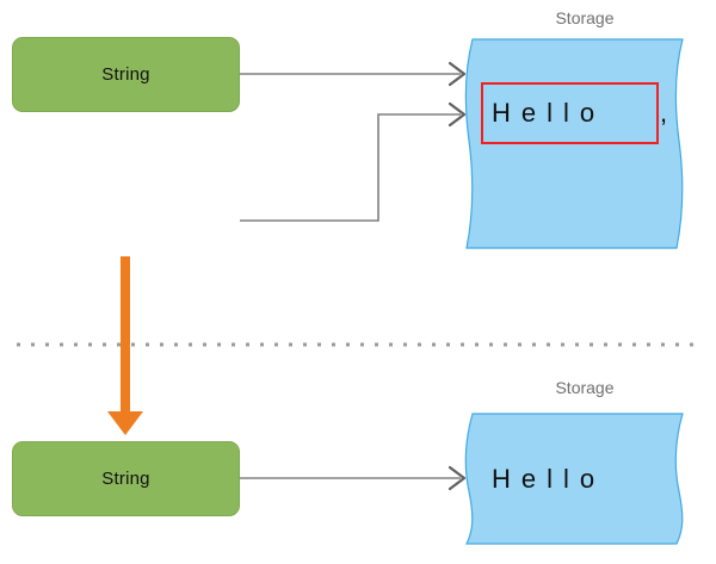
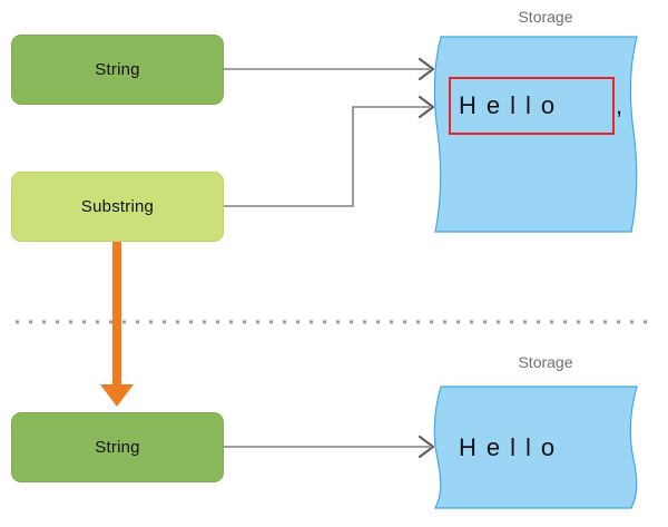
  String
+ Substring
  Storage
  Hello
  ,
  String
  Storage
  Hello
